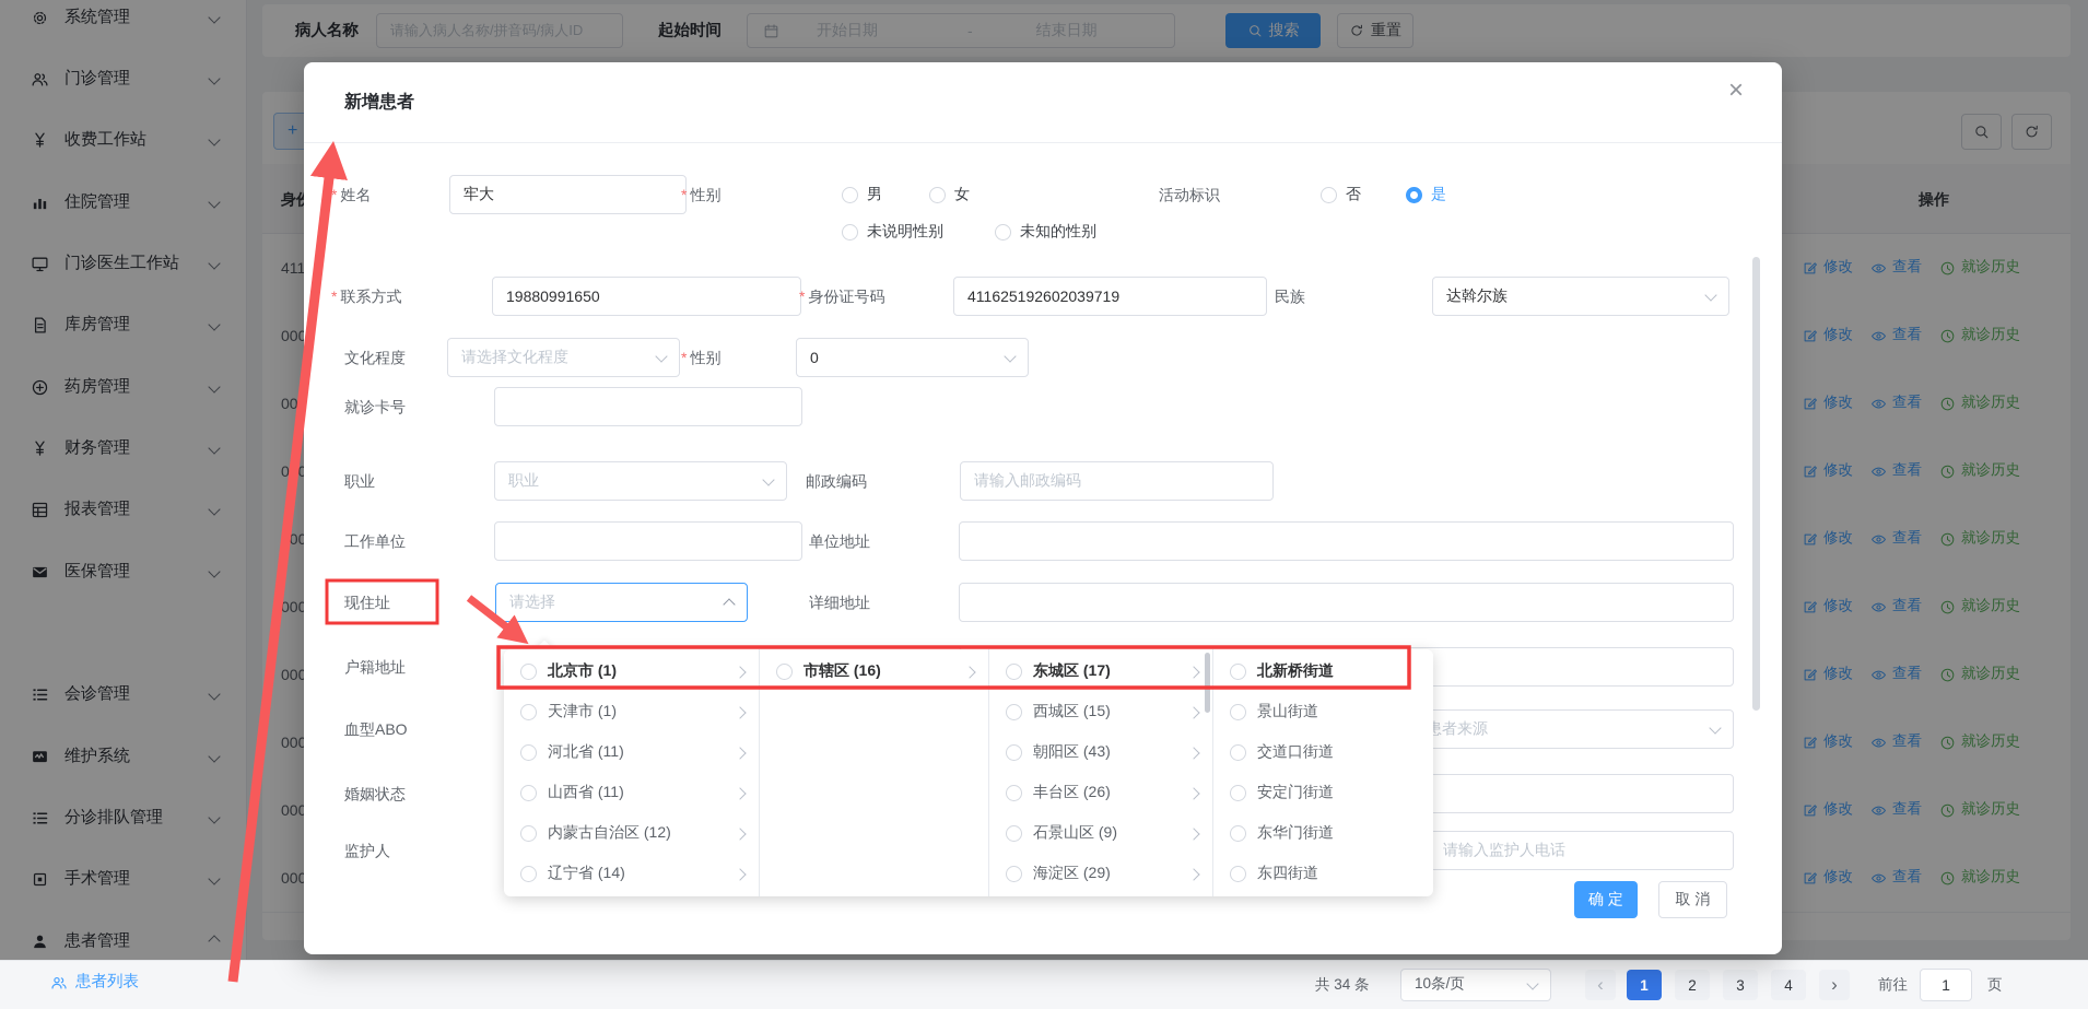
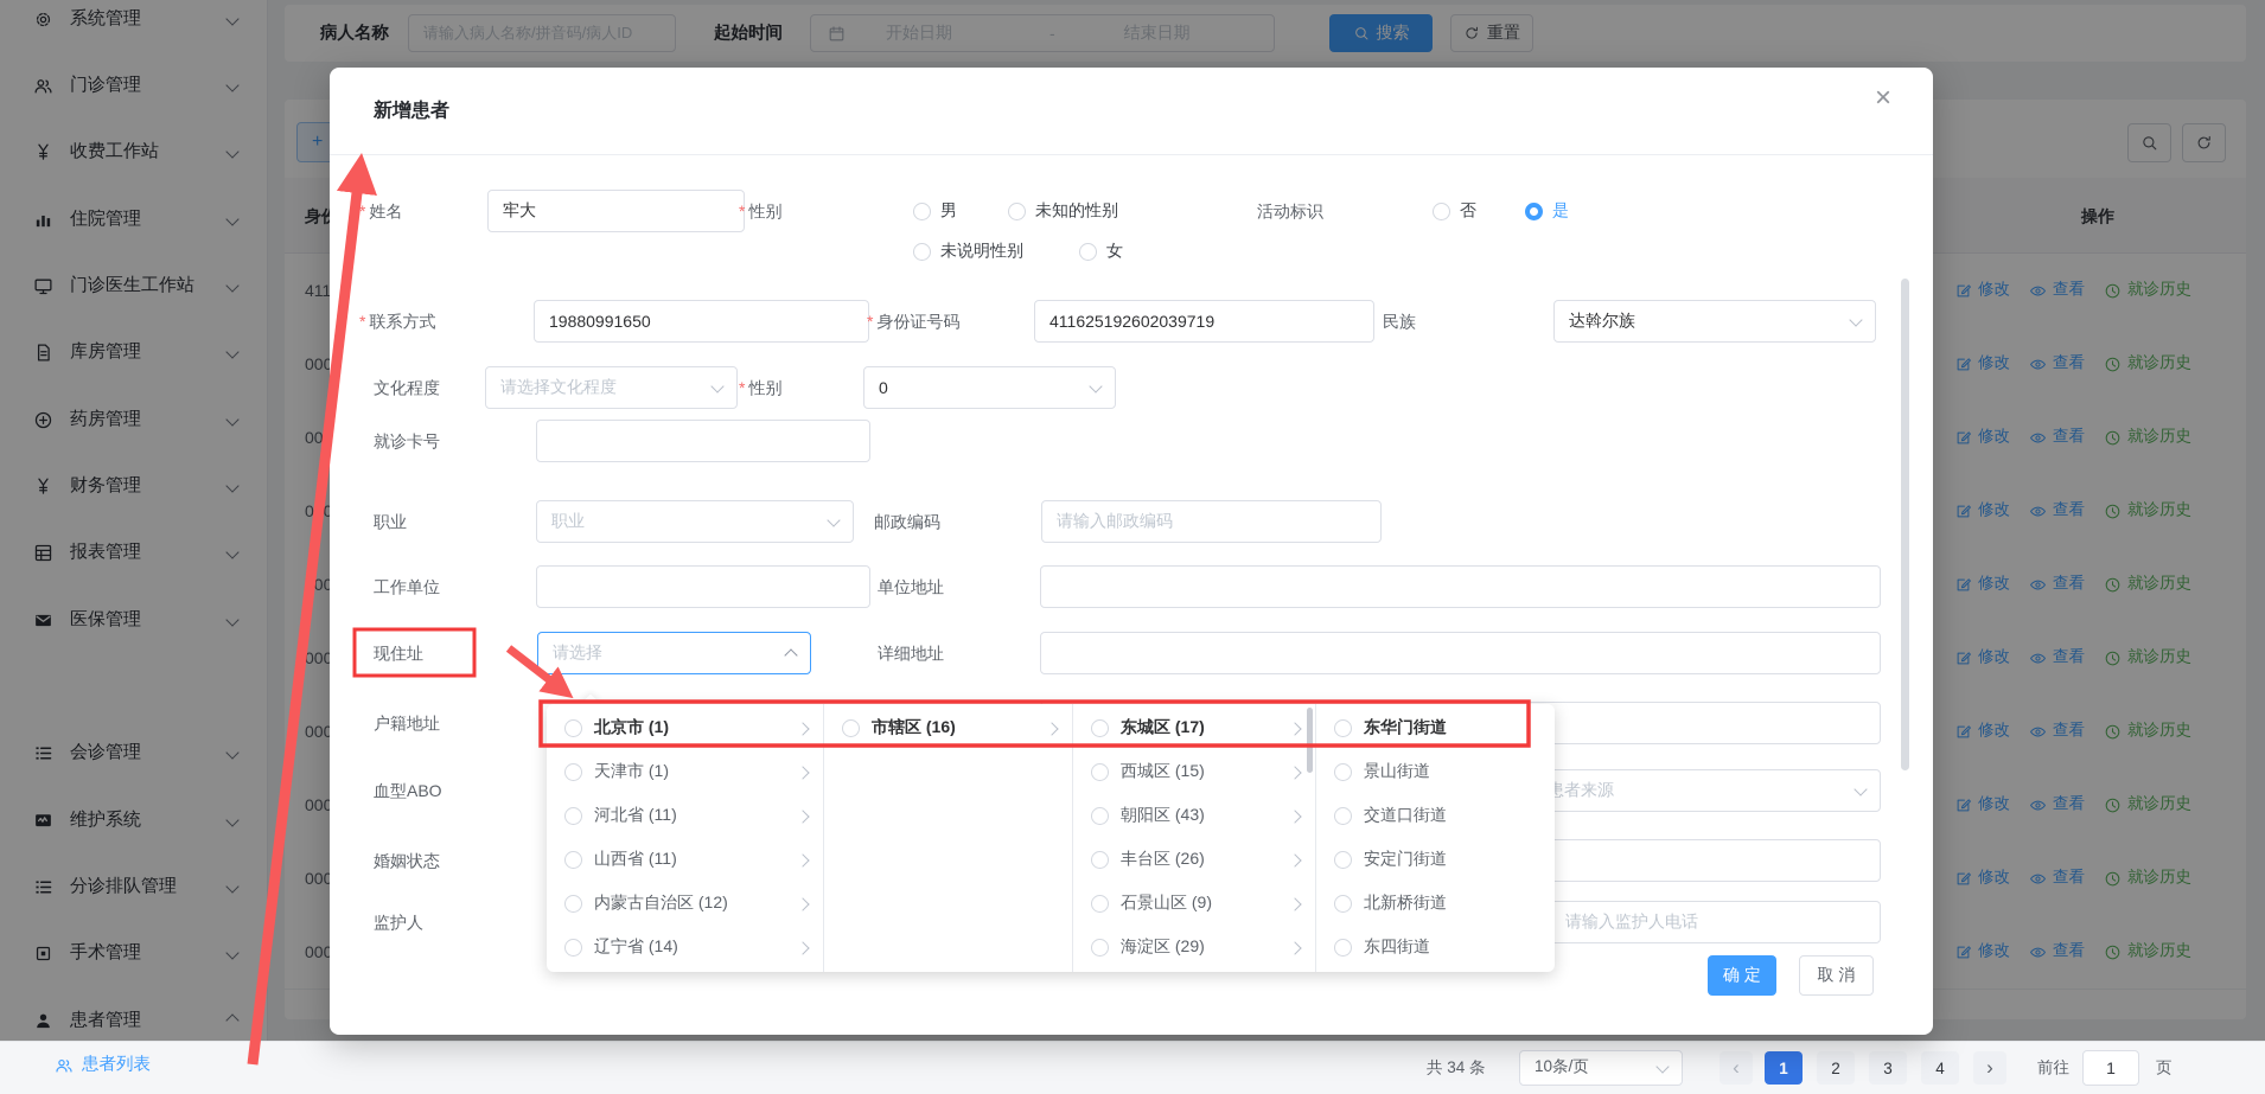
  系统管理
  门诊管理
  收费工作站
  住院管理
  门诊医生工作站
  库房管理
  药房管理
  财务管理
  报表管理
  医保管理
  会诊管理
  维护系统
  分诊排队管理
  手术管理
  患者管理
  病人名称
  请输入病人名称/拼音码/病人ID
  起始时间
  开始日期
  -
  结束日期
  搜索
  重置
  +
  操作
  411
  修改
  查看
  就诊历史
  000
  修改
  查看
  就诊历史
  修改
  查看
  就诊历史
  修改
  查看
  就诊历史
  修改
  查看
  就诊历史
  000
  修改
  查看
  就诊历史
  000
  修改
  查看
  就诊历史
  000
  修改
  查看
  就诊历史
  000
  修改
  查看
  就诊历史
  000
  修改
  查看
  就诊历史
  患者列表
  共 34 条
  10条/页
  ‹
  1
  2
  3
  4
  ›
  前往
  1
  页
  新增患者
  ×
  * 姓名
  牢大
  * 性别
  男
- 女
+ 未知的性别
  活动标识
  否
  是
  未说明性别
- 未知的性别
+ 女
  * 联系方式
  19880991650
  * 身份证号码
  411625192602039719
  民族
  达斡尔族
  文化程度
  请选择文化程度
  * 性别
  0
  就诊卡号
  职业
  职业
  邮政编码
  请输入邮政编码
  工作单位
  单位地址
  现住址
  请选择
  详细地址
  户籍地址
  血型ABO
  婚姻状态
  监护人
  请输入监护人电话
  确 定
  取 消
  北京市 (1)
  天津市 (1)
  河北省 (11)
  山西省 (11)
  内蒙古自治区 (12)
  辽宁省 (14)
  市辖区 (16)
  东城区 (17)
  西城区 (15)
  朝阳区 (43)
  丰台区 (26)
  石景山区 (9)
  海淀区 (29)
- 北新桥街道
+ 东华门街道
  景山街道
  交道口街道
  安定门街道
- 东华门街道
+ 北新桥街道
  东四街道
